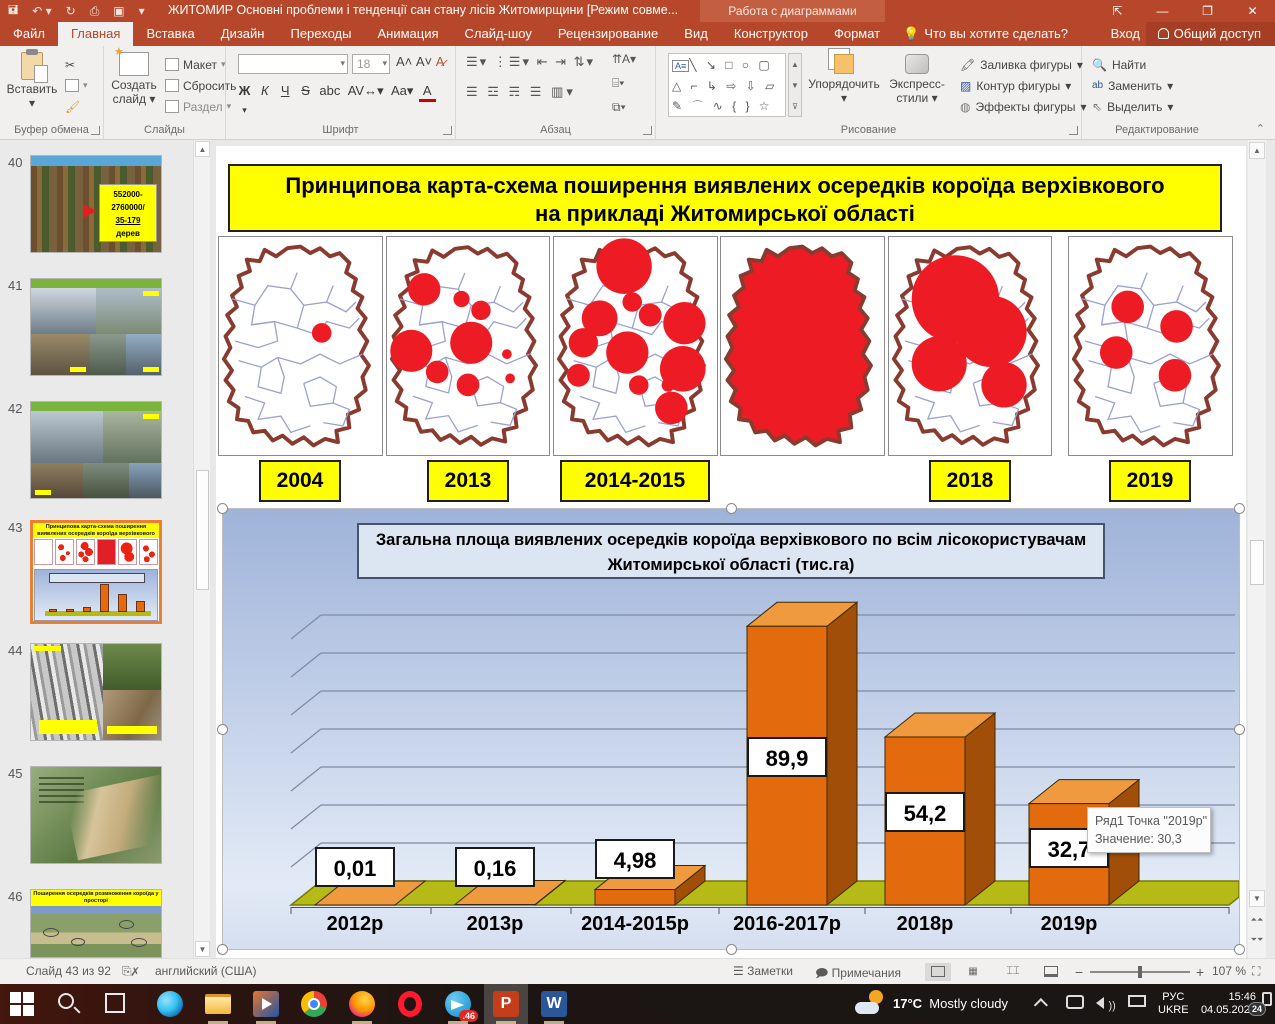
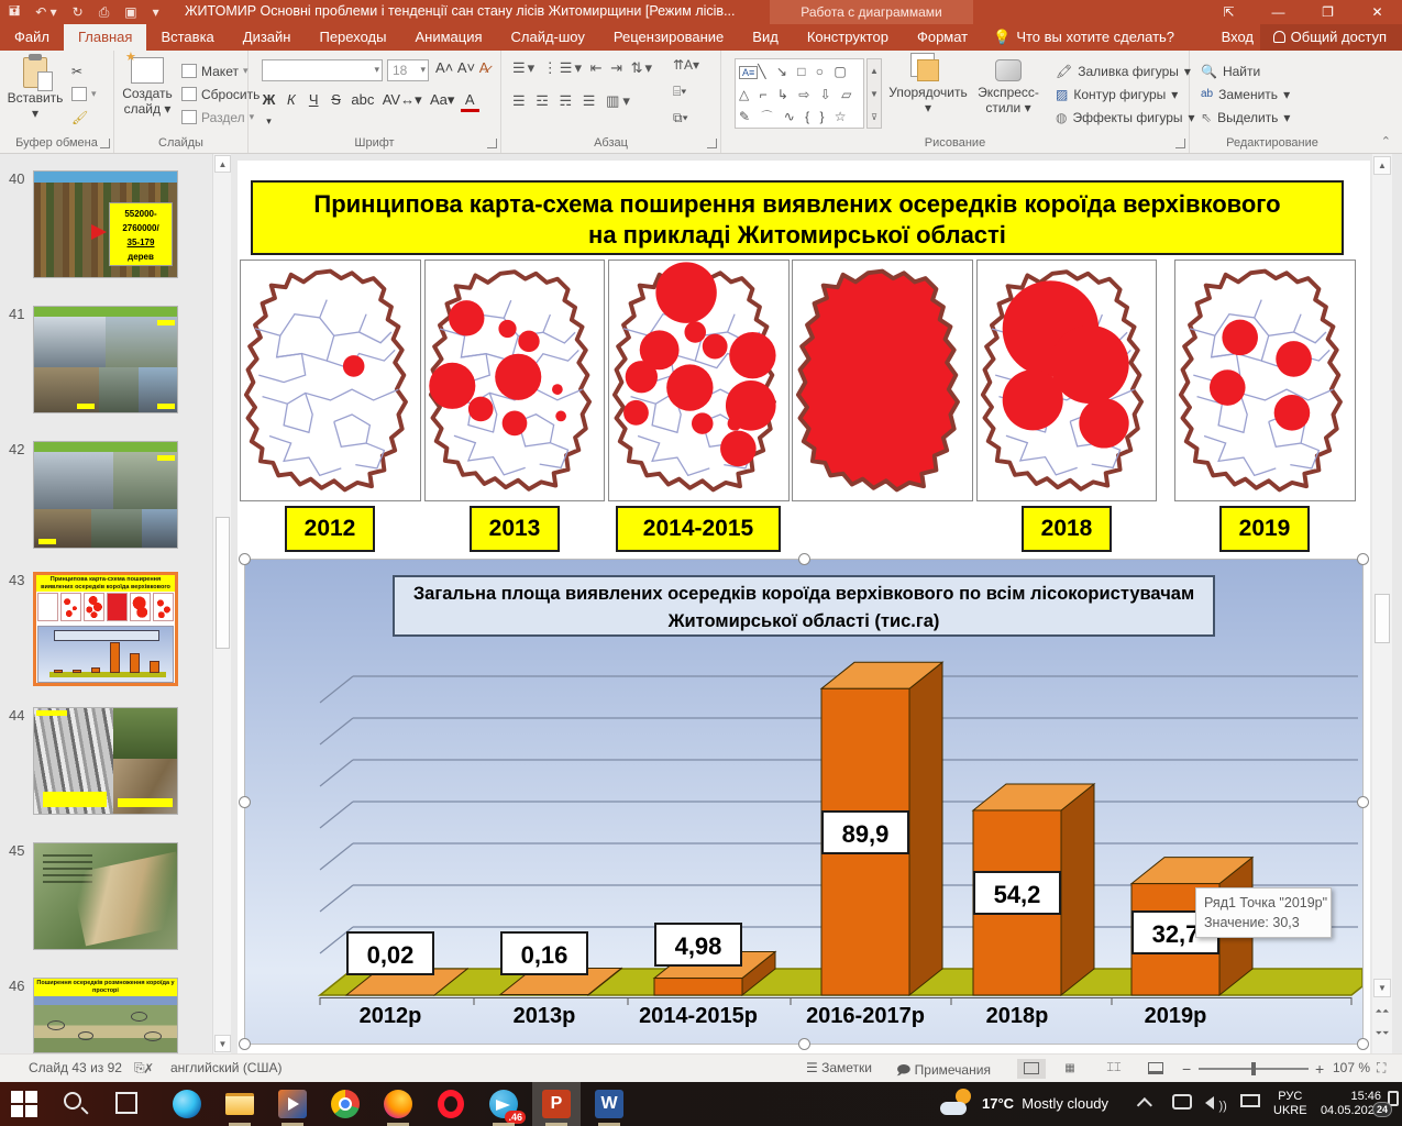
  🖬
  ↶ ▾
  ↻
  ⎙
  ▣
  ▾
- ЖИТОМИР Основні проблеми і тенденції сан стану лісів Житомирщини [Режим совме...
+ ЖИТОМИР Основні проблеми і тенденції сан стану лісів Житомирщини [Режим лісів...
  Работа с диаграммами
  ⇱
  —
  ❐
  ✕
  Файл
  Главная
  Вставка
  Дизайн
  Переходы
  Анимация
  Слайд-шоу
  Рецензирование
  Вид
  Конструктор
  Формат
  💡 Что вы хотите сделать?
  Вход
  Общий доступ
  Вставить
  ▾
  ✂
  ▾
  🖌
  Буфер обмена
  Создать слайд ▾
  Макет
  ▾
  Сбросить
  Раздел
  ▾
  Слайды
  ▾
  18
  ▾
  А˄ А˅ A̷
  Ж К Ч S abc AV↔▾ Aa▾ А ▾
  Шрифт
  ☰▾ ⋮☰▾ ⇤ ⇥ ⇅▾
  ⇈A▾
  ⌸▾
  ⧉▾
  ☰ ☲ ☴ ☰ ▥▾
  Абзац
  A≡ ╲ ↘ □ ○ ▢
  △ ⌐ ↳ ⇨ ⇩ ▱
  ✎ ⌒ ∿ { } ☆
  ▲
  ▼
  ⊽
  Упорядочить
  ▾
  Экспресс-стили ▾
  🖍
  Заливка фигуры
  ▾
  ▨
  Контур фигуры
  ▾
  ◍
  Эффекты фигуры
  ▾
  Рисование
  🔍
  Найти
  ab
  Заменить
  ▾
  ⇖
  Выделить
  ▾
  Редактирование
  ⌃
  40
  552000-
  2760000/
  35-179
  дерев
  41
  42
  43
  44
  45
  46
  ▲
  ▼
  Принципова карта-схема поширення виявлених осередків короїда верхівкового
  на прикладі Житомирської області
- 2004
+ 2012
  2013
  2014-2015
  2018
  2019
  Загальна площа виявлених осередків короїда верхівкового по всім лісокористувачам
  Житомирської області (тис.га)
- 0,01
+ 0,02
  0,16
  4,98
  89,9
  54,2
  32,7
  2012р
  2013р
  2014-2015р
  2016-2017р
  2018р
  2019р
  Ряд1 Точка "2019р"
  Значение: 30,3
  ▲
  ▼
  ⏶⏶
  ⏷⏷
  Слайд 43 из 92
  ⎘✗
  английский (США)
  ☰ Заметки
  🗩 Примечания
  ▦
  ⌶⌶
  −
  +
  107 %
  ⛶
  .46
  P
  W
  17°C Mostly cloudy
  ))
  РУС
  UKRE
  15:46
  04.05.202
  24
